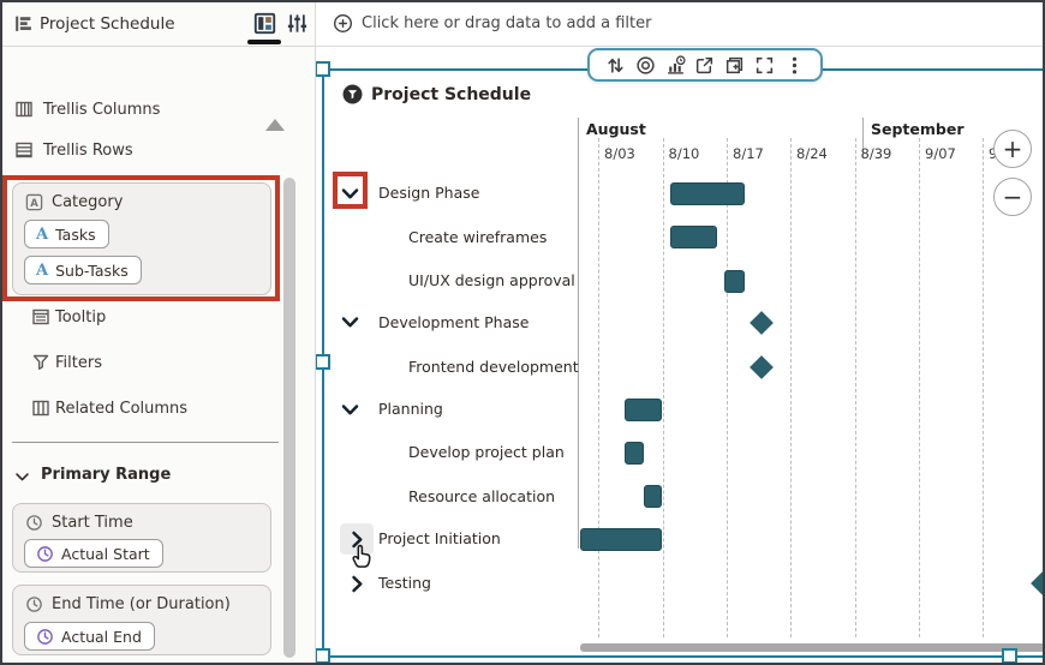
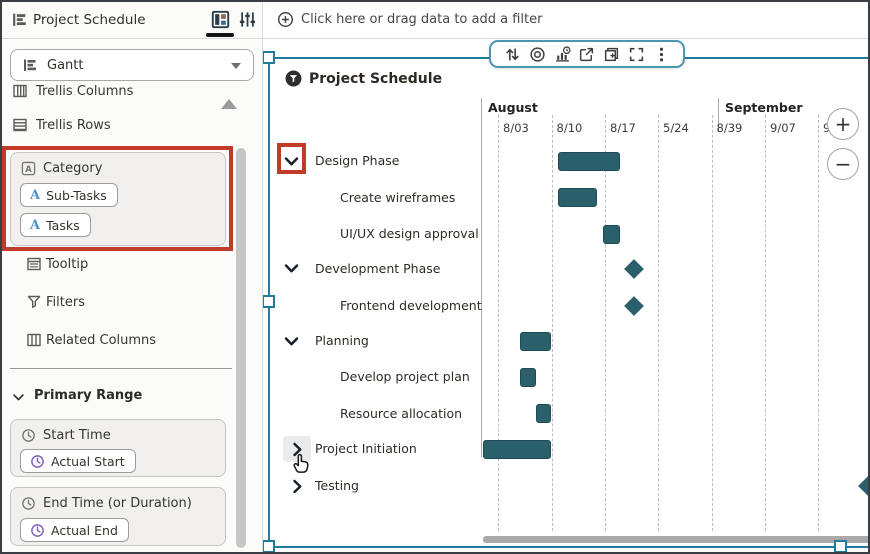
  Project Schedule
+ Gantt
  Trellis Columns
  Trellis Rows
  A
  Category
  A
- Tasks
+ Sub-Tasks
  A
- Sub-Tasks
+ Tasks
  Tooltip
  Filters
  Related Columns
  Primary Range
  Start Time
  Actual Start
  End Time (or Duration)
  Actual End
  Click here or drag data to add a filter
  Project Schedule
  August
  September
  8/03
  8/10
  8/17
- 8/24
+ 5/24
  8/39
  9/07
  Design Phase
  Create wireframes
  UI/UX design approval
  Development Phase
  Frontend development
  Planning
  Develop project plan
  Resource allocation
  Project Initiation
  Testing
  +
  −
